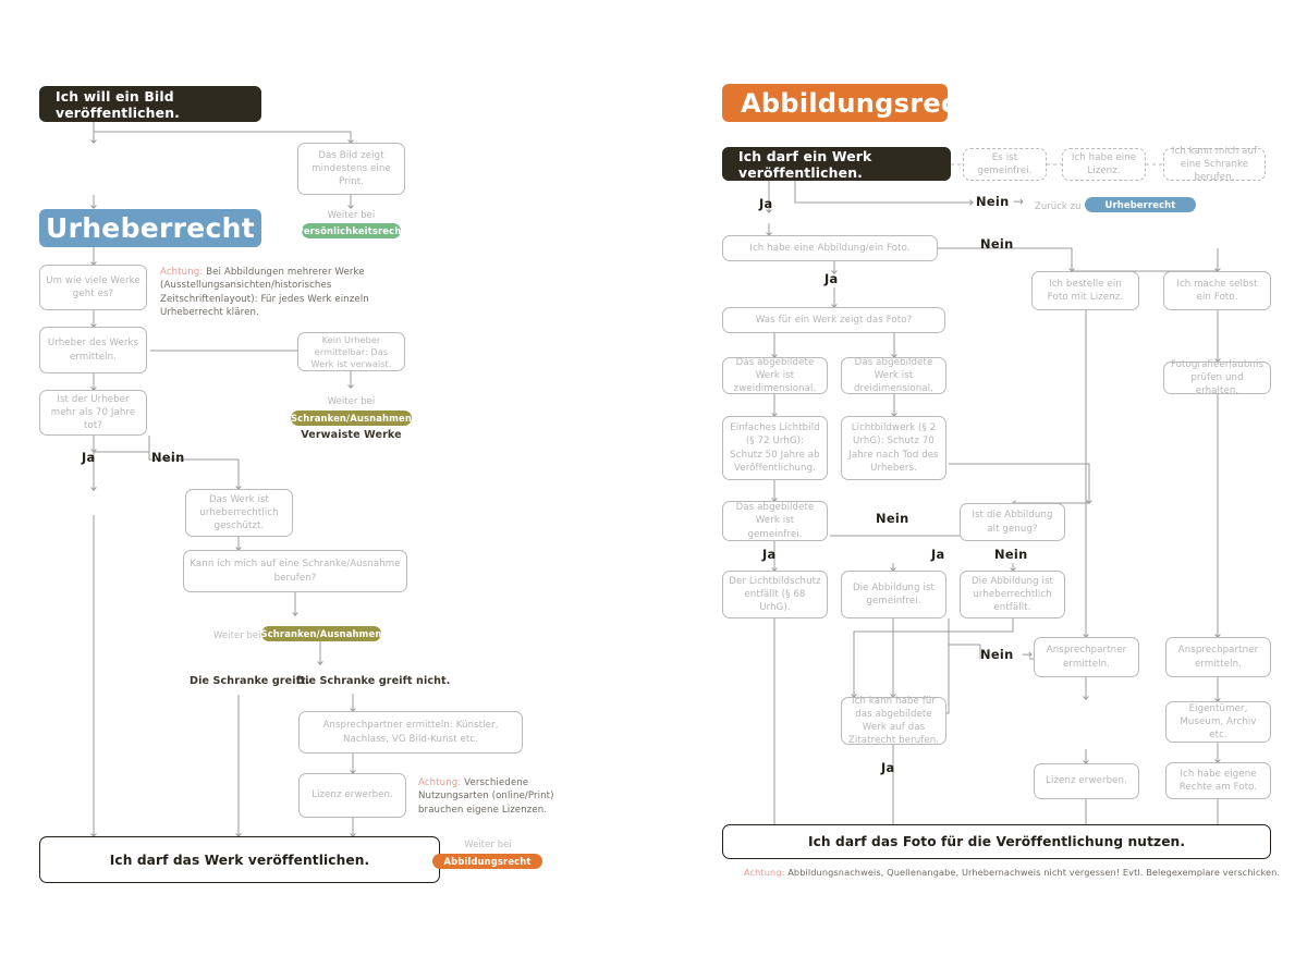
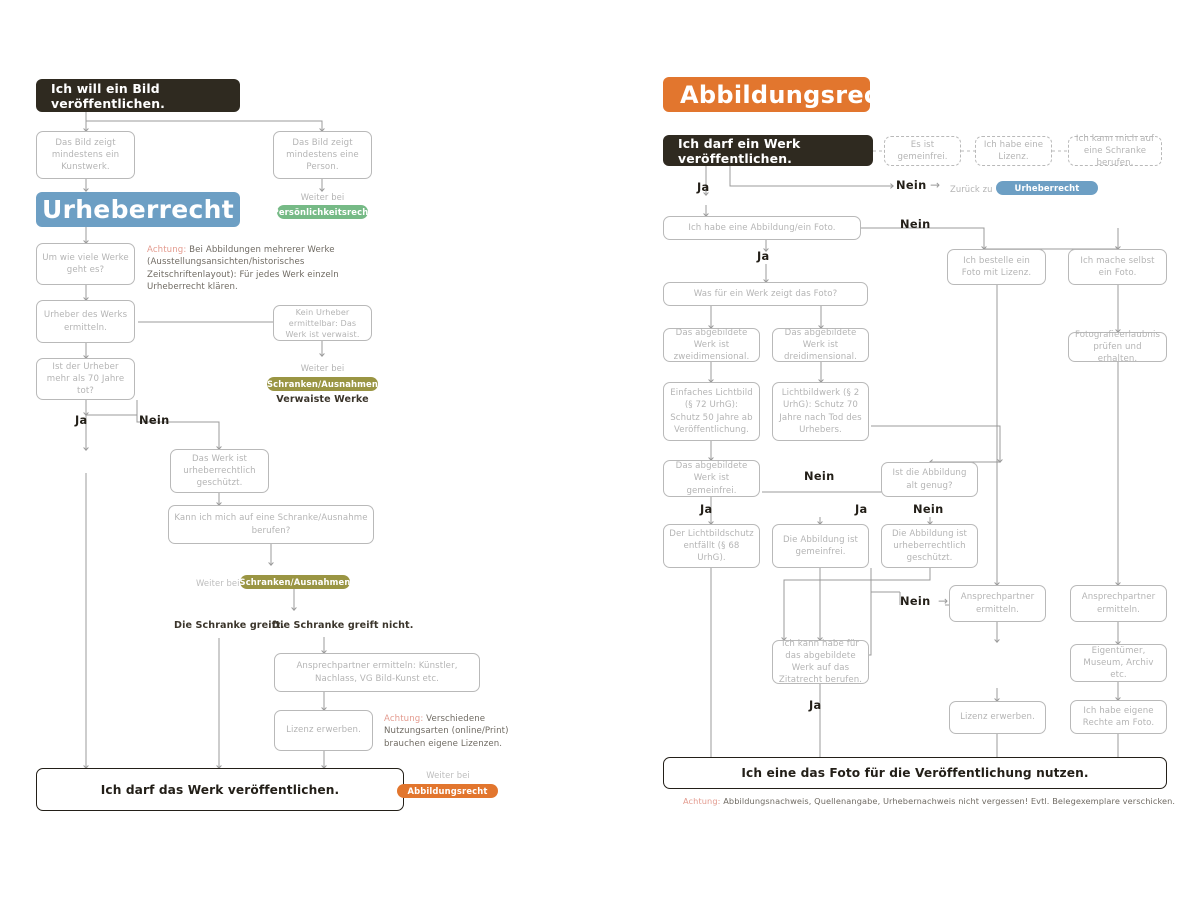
  Ich will ein Bild veröffentlichen.
+ Das Bild zeigt mindestens ein Kunstwerk.
- Das Bild zeigt mindestens eine Print.
+ Das Bild zeigt mindestens eine Person.
  Weiter bei
  Persönlichkeitsrecht
  Urheberrecht
  Um wie viele Werke geht es?
  Achtung: Bei Abbildungen mehrerer Werke (Ausstellungsansichten/historisches Zeitschriftenlayout): Für jedes Werk einzeln Urheberrecht klären.
  Urheber des Werks ermitteln.
  Kein Urheber ermittelbar: Das Werk ist verwaist.
  Weiter bei
  Schranken/Ausnahmen
  Verwaiste Werke
  Ist der Urheber mehr als 70 Jahre tot?
  Ja
  Nein
  Das Werk ist urheberrechtlich geschützt.
  Kann ich mich auf eine Schranke/Ausnahme berufen?
  Weiter bei
  Schranken/Ausnahmen
  Die Schranke greift.
  Die Schranke greift nicht.
  Ansprechpartner ermitteln: Künstler, Nachlass, VG Bild-Kunst etc.
  Lizenz erwerben.
  Achtung: Verschiedene Nutzungsarten (online/Print) brauchen eigene Lizenzen.
  Ich darf das Werk veröffentlichen.
  Weiter bei
  Abbildungsrecht
  Abbildungsrecht
  Ich darf ein Werk veröffentlichen.
  Es ist gemeinfrei.
  Ich habe eine Lizenz.
  Ich kann mich auf eine Schranke berufen.
  Ja
  Nein
  →
  Zurück zu
  Urheberrecht
  Ich habe eine Abbildung/ein Foto.
  Nein
  Ich bestelle ein Foto mit Lizenz.
  Ich mache selbst ein Foto.
  Fotografieerlaubnis prüfen und erhalten.
  Ja
  Was für ein Werk zeigt das Foto?
  Das abgebildete Werk ist zweidimensional.
  Das abgebildete Werk ist dreidimensional.
  Einfaches Lichtbild (§ 72 UrhG): Schutz 50 Jahre ab Veröffentlichung.
  Lichtbildwerk (§ 2 UrhG): Schutz 70 Jahre nach Tod des Urhebers.
  Das abgebildete Werk ist gemeinfrei.
  Nein
  Ist die Abbildung alt genug?
  Ja
  Ja
  Nein
  Der Lichtbildschutz entfällt (§ 68 UrhG).
  Die Abbildung ist gemeinfrei.
- Die Abbildung ist urheberrechtlich entfällt.
+ Die Abbildung ist urheberrechtlich geschützt.
  Nein
  →
  Ich kann habe für das abgebildete Werk auf das Zitatrecht berufen.
  Ja
  Ansprechpartner ermitteln.
  Ansprechpartner ermitteln.
  Eigentümer, Museum, Archiv etc.
  Lizenz erwerben.
  Ich habe eigene Rechte am Foto.
- Ich darf das Foto für die Veröffentlichung nutzen.
+ Ich eine das Foto für die Veröffentlichung nutzen.
  Achtung: Abbildungsnachweis, Quellenangabe, Urhebernachweis nicht vergessen! Evtl. Belegexemplare verschicken.
